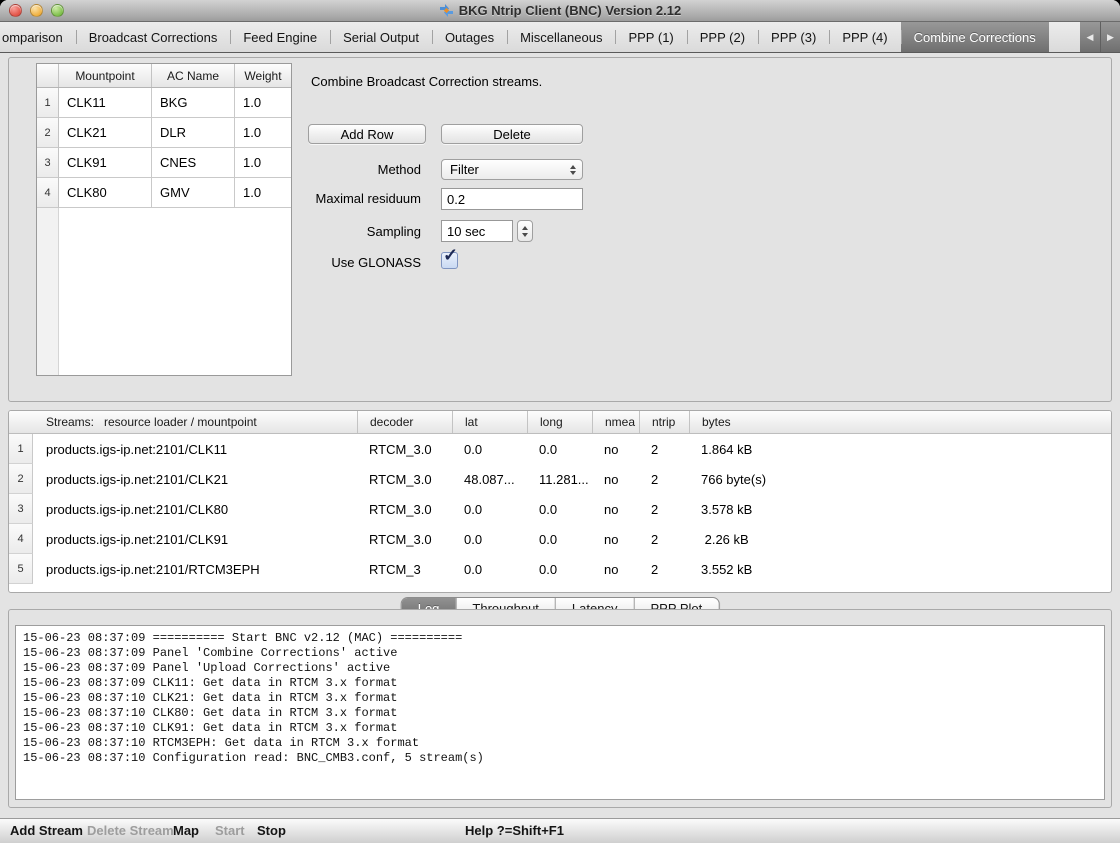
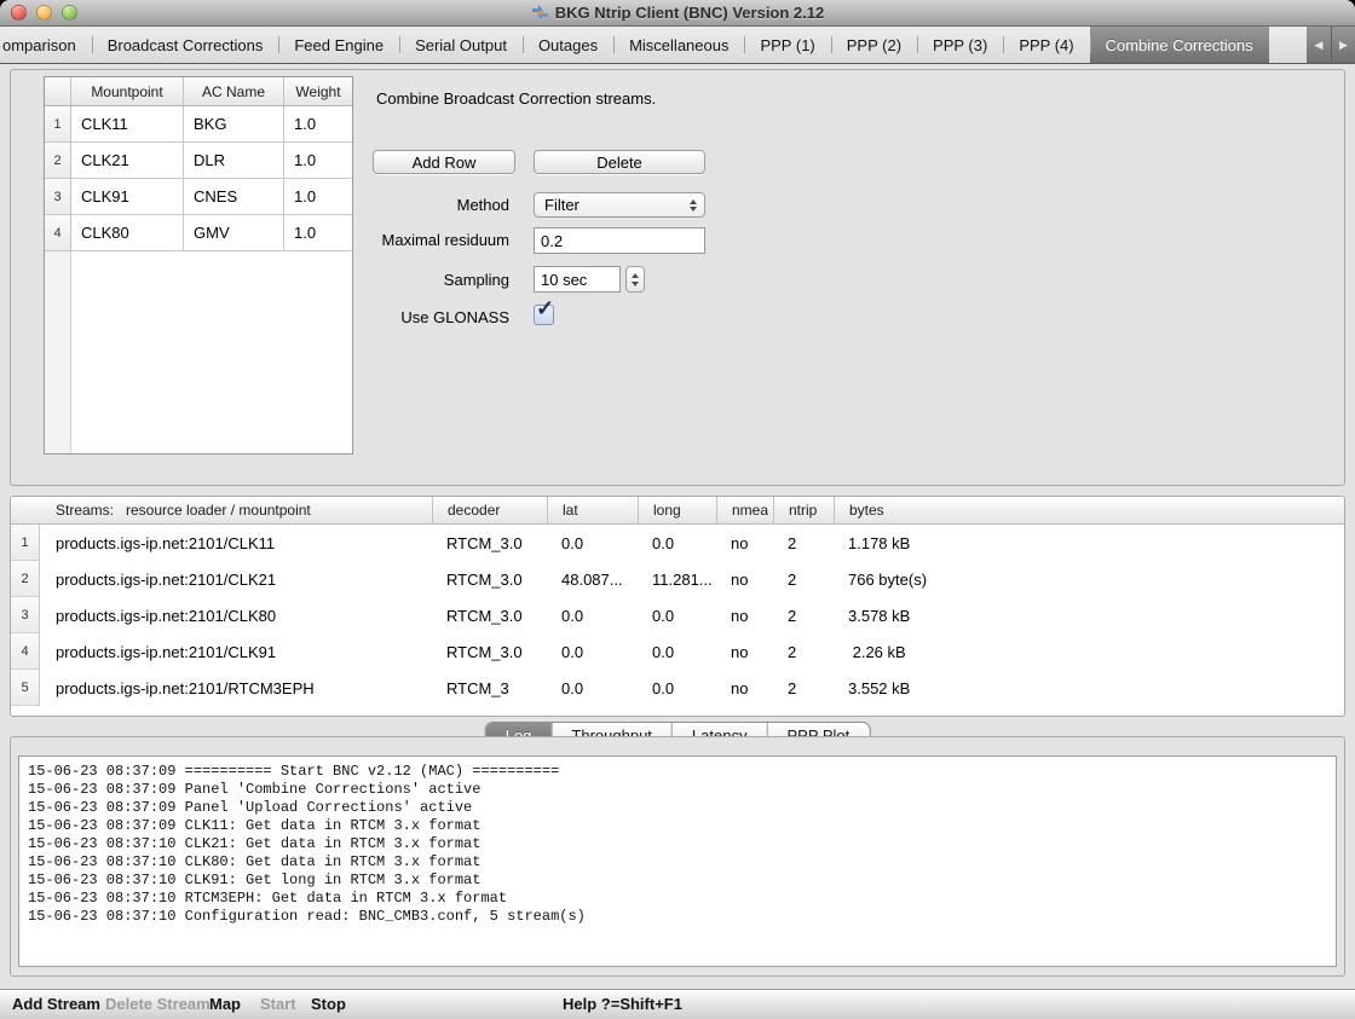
  BKG Ntrip Client (BNC) Version 2.12
  omparison
  Broadcast Corrections
  Feed Engine
  Serial Output
  Outages
  Miscellaneous
  PPP (1)
  PPP (2)
  PPP (3)
  PPP (4)
  Combine Corrections
  ◀
  ▶
  Mountpoint
  AC Name
  Weight
  1
  CLK11
  BKG
  1.0
  2
  CLK21
  DLR
  1.0
  3
  CLK91
  CNES
  1.0
  4
  CLK80
  GMV
  1.0
  Combine Broadcast Correction streams.
  Add Row
  Delete
  Method
  Filter
  Maximal residuum
  0.2
  Sampling
  10 sec
  Use GLONASS
  ✓
  Streams: resource loader / mountpoint
  decoder
  lat
  long
  nmea
  ntrip
  bytes
  1
  products.igs-ip.net:2101/CLK11
  RTCM_3.0
  0.0
  0.0
  no
  2
- 1.864 kB
+ 1.178 kB
  2
  products.igs-ip.net:2101/CLK21
  RTCM_3.0
  48.087...
  11.281...
  no
  2
  766 byte(s)
  3
  products.igs-ip.net:2101/CLK80
  RTCM_3.0
  0.0
  0.0
  no
  2
  3.578 kB
  4
  products.igs-ip.net:2101/CLK91
  RTCM_3.0
  0.0
  0.0
  no
  2
  2.26 kB
  5
  products.igs-ip.net:2101/RTCM3EPH
  RTCM_3
  0.0
  0.0
  no
  2
  3.552 kB
  15-06-23 08:37:09 ========== Start BNC v2.12 (MAC) ==========
  15-06-23 08:37:09 Panel 'Combine Corrections' active
  15-06-23 08:37:09 Panel 'Upload Corrections' active
  15-06-23 08:37:09 CLK11: Get data in RTCM 3.x format
  15-06-23 08:37:10 CLK21: Get data in RTCM 3.x format
  15-06-23 08:37:10 CLK80: Get data in RTCM 3.x format
- 15-06-23 08:37:10 CLK91: Get data in RTCM 3.x format
+ 15-06-23 08:37:10 CLK91: Get long in RTCM 3.x format
  15-06-23 08:37:10 RTCM3EPH: Get data in RTCM 3.x format
  15-06-23 08:37:10 Configuration read: BNC_CMB3.conf, 5 stream(s)
  Add Stream
  Delete Stream
  Map
  Start
  Stop
  Help ?=Shift+F1
